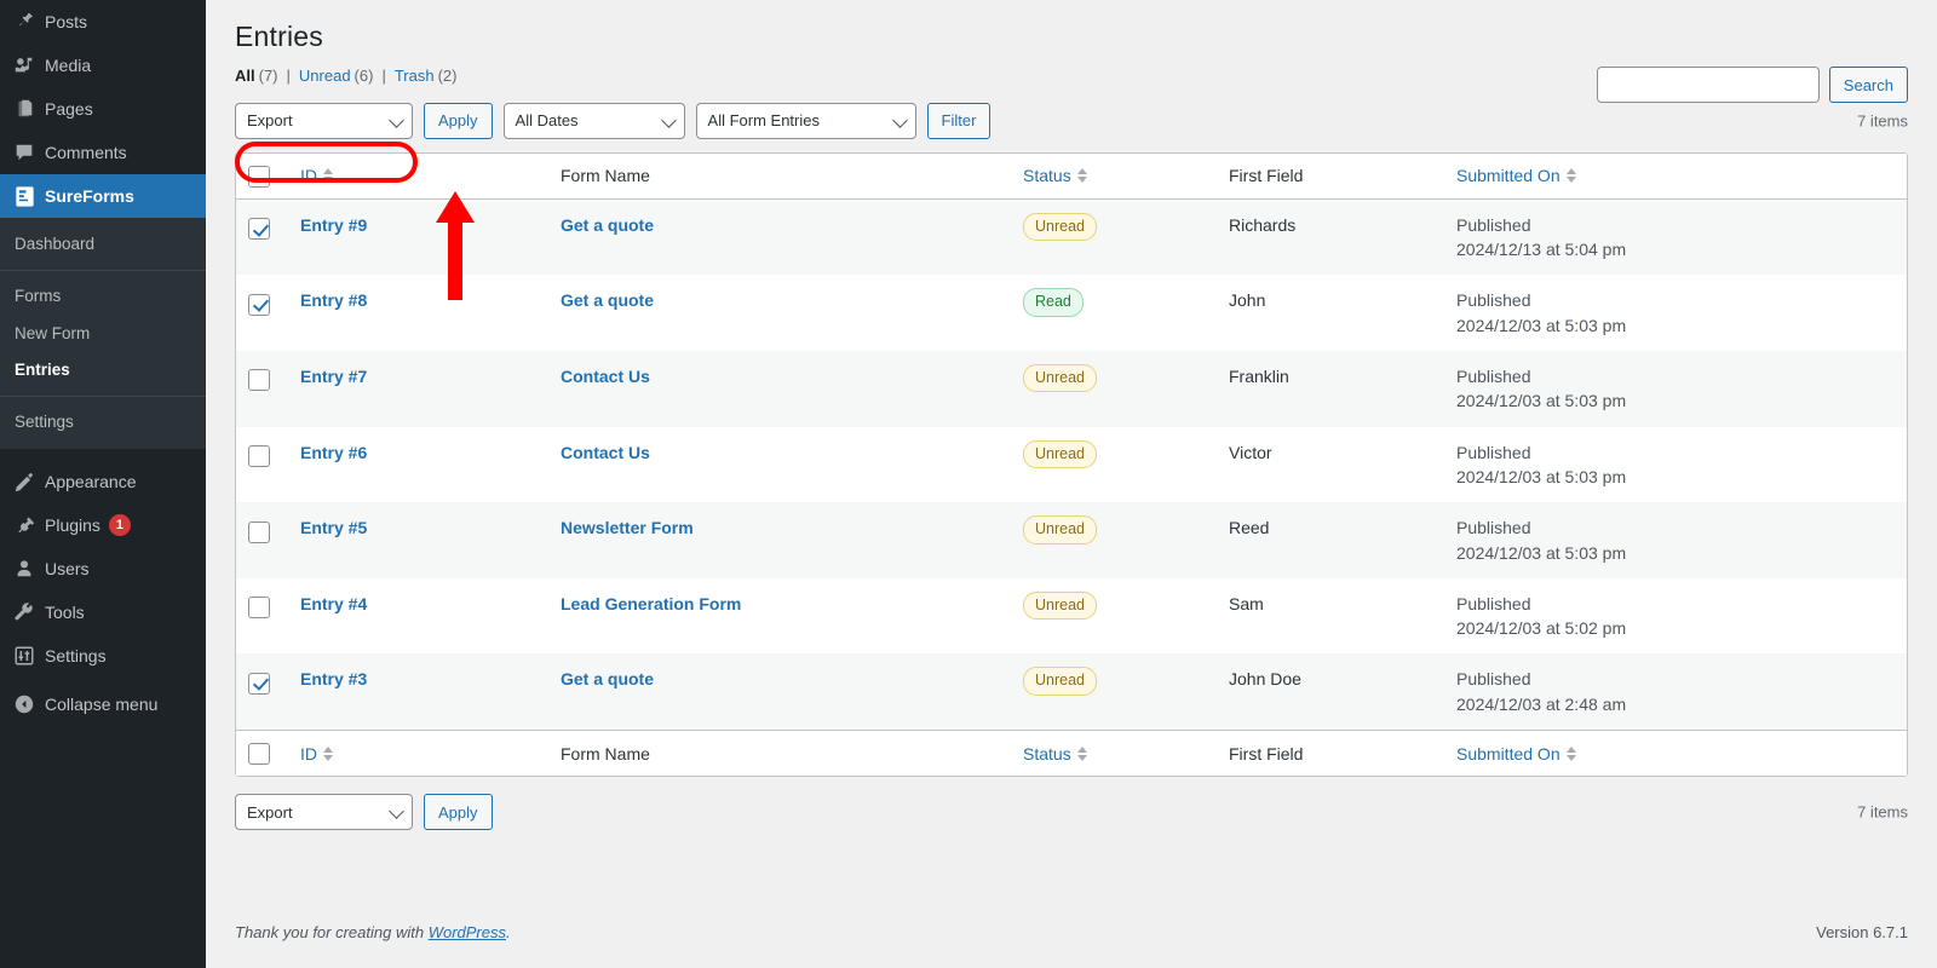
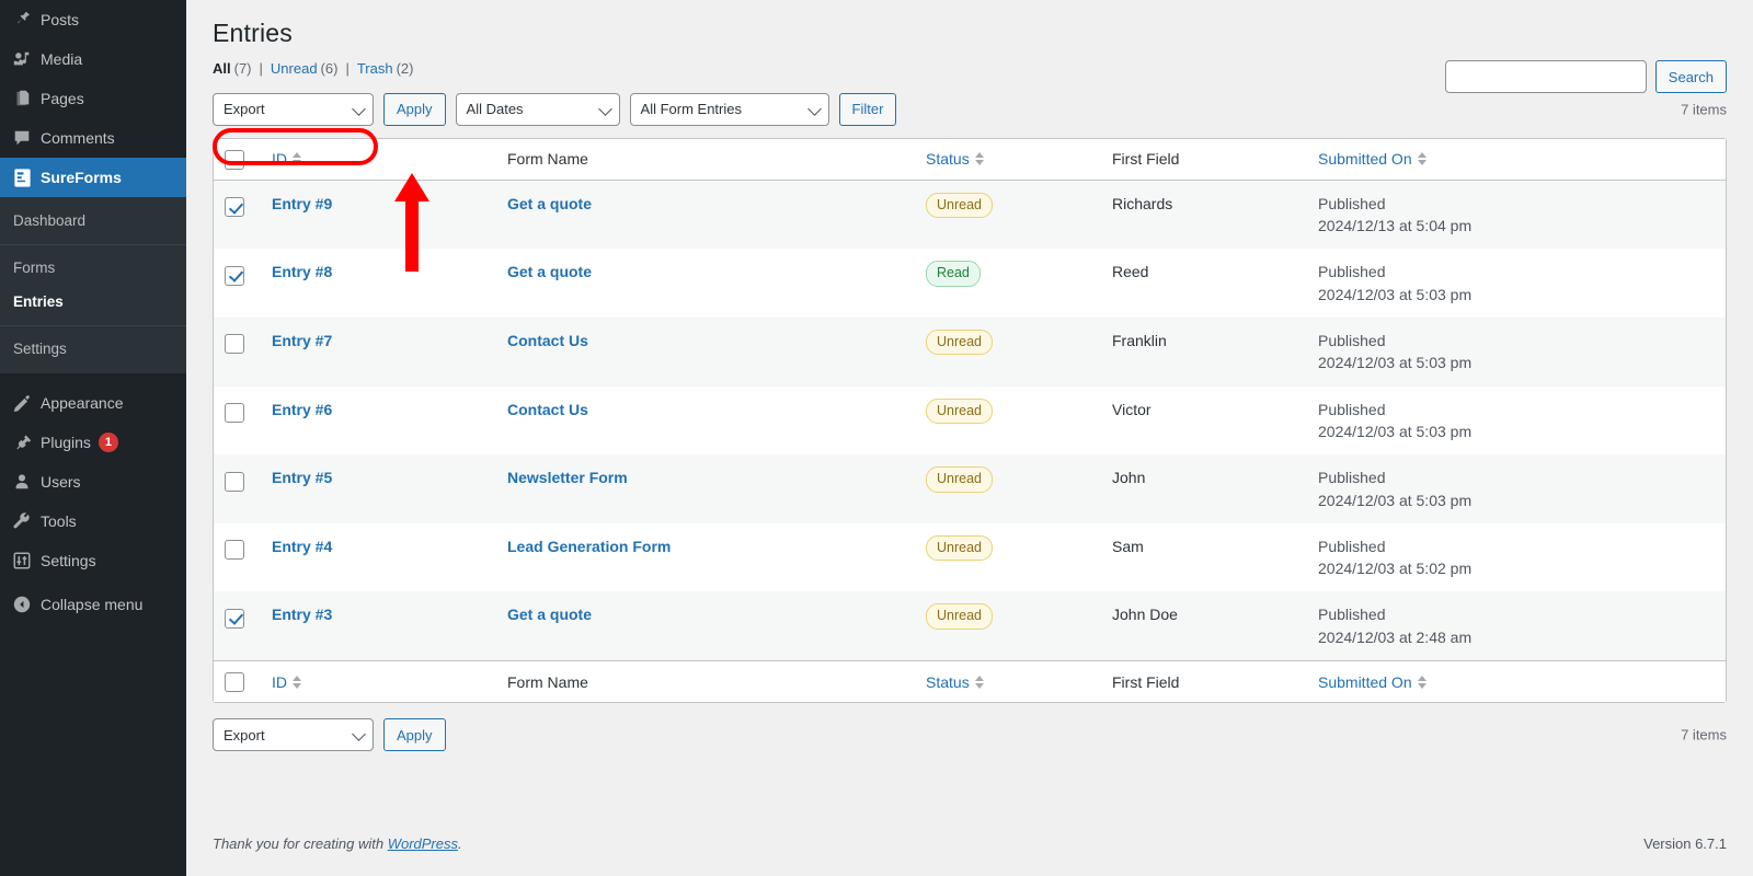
  Posts
  Media
  Pages
  Comments
  SureForms
  Dashboard
  Forms
- New Form
  Entries
  Settings
  Appearance
  Plugins
  1
  Users
  Tools
  Settings
  Collapse menu
  Entries
  All
  (7)
  |
  Unread
  (6)
  |
  Trash
  (2)
  Search
  Export
  Apply
  All Dates
  All Form Entries
  Filter
  7 items
  	ID	Form Name	Status	First Field	Submitted On
  	Entry #9	Get a quote	Unread	Richards	Published2024/12/13 at 5:04 pm
- 	Entry #8	Get a quote	Read	John	Published2024/12/03 at 5:03 pm
+ 	Entry #8	Get a quote	Read	Reed	Published2024/12/03 at 5:03 pm
  	Entry #7	Contact Us	Unread	Franklin	Published2024/12/03 at 5:03 pm
  	Entry #6	Contact Us	Unread	Victor	Published2024/12/03 at 5:03 pm
- 	Entry #5	Newsletter Form	Unread	Reed	Published2024/12/03 at 5:03 pm
+ 	Entry #5	Newsletter Form	Unread	John	Published2024/12/03 at 5:03 pm
  	Entry #4	Lead Generation Form	Unread	Sam	Published2024/12/03 at 5:02 pm
  	Entry #3	Get a quote	Unread	John Doe	Published2024/12/03 at 2:48 am
  	ID	Form Name	Status	First Field	Submitted On
  Export
  Apply
  7 items
  Thank you for creating with WordPress.
  Version 6.7.1
